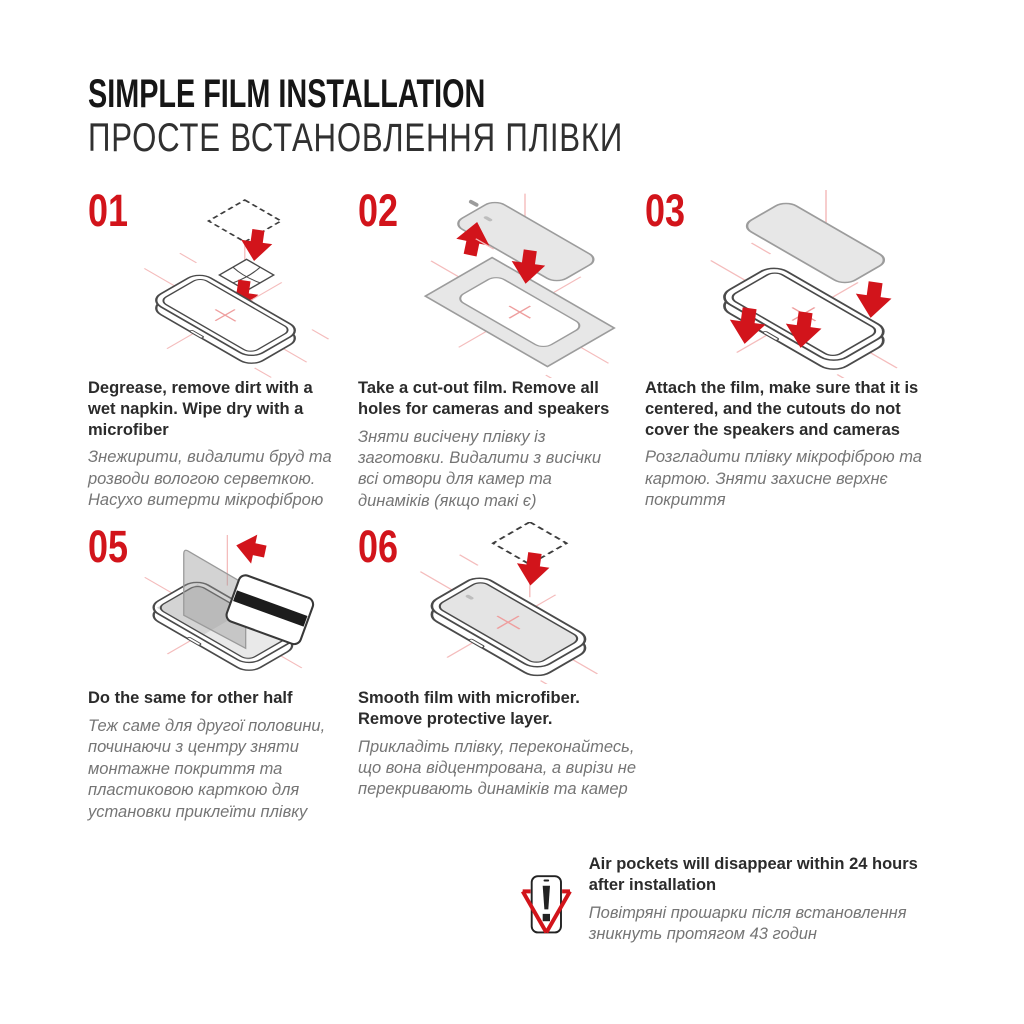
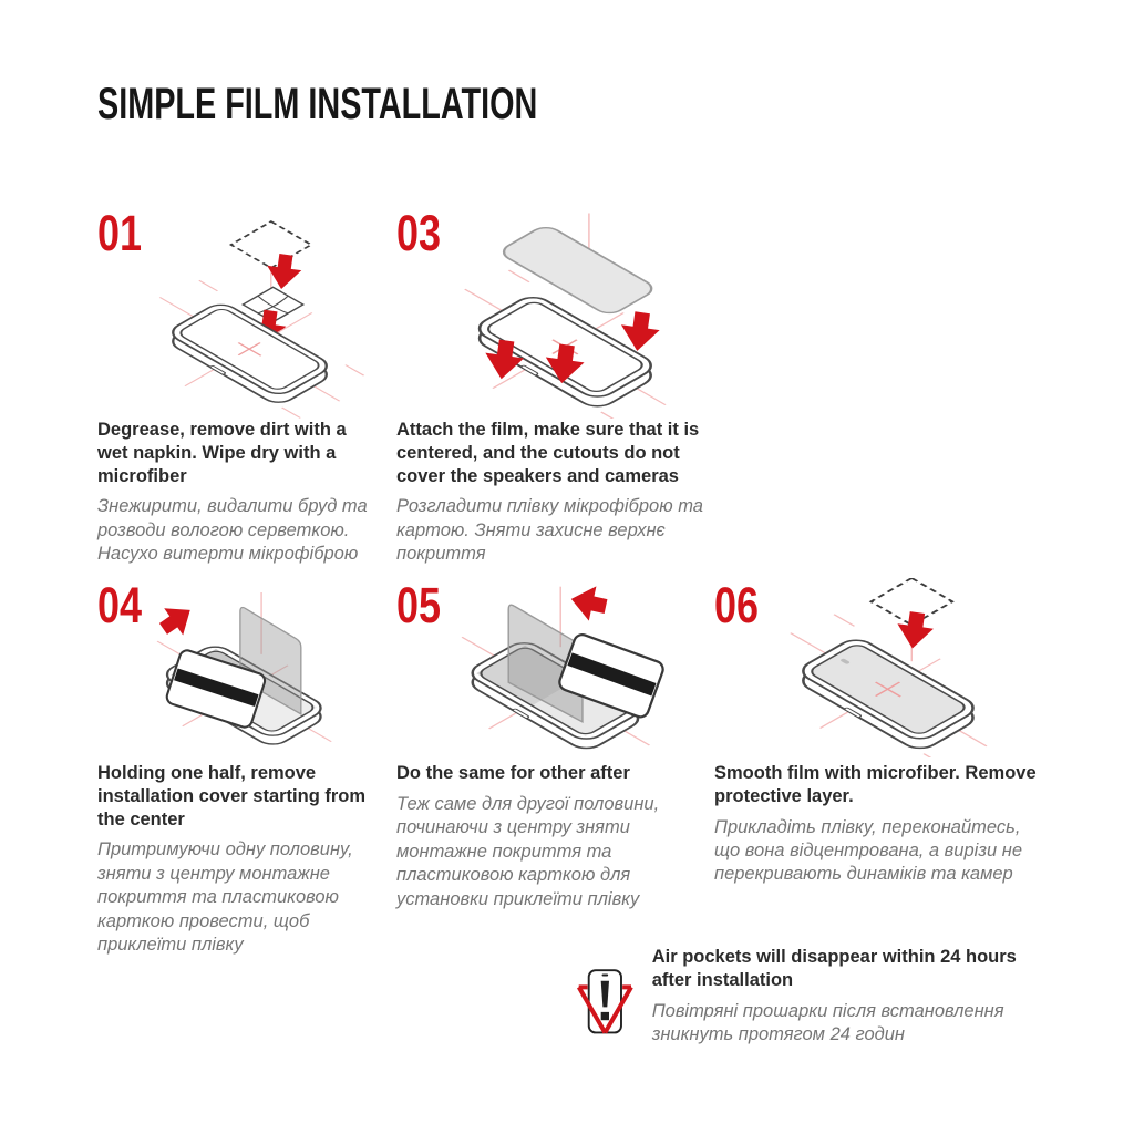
  SIMPLE FILM INSTALLATION
- ПРОСТЕ ВСТАНОВЛЕННЯ ПЛІВКИ
  01
  Degrease, remove dirt with a wet napkin. Wipe dry with a microfiber
  Знежирити, видалити бруд та розводи вологою серветкою. Насухо витерти мікрофіброю
- 02
- Take a cut-out film. Remove all holes for cameras and speakers
- Зняти висічену плівку із заготовки. Видалити з висічки всі отвори для камер та динаміків (якщо такі є)
  03
  Attach the film, make sure that it is centered, and the cutouts do not cover the speakers and cameras
  Розгладити плівку мікрофіброю та картою. Зняти захисне верхнє покриття
+ 04
+ Holding one half, remove installation cover starting from the center
+ Притримуючи одну половину, зняти з центру монтажне покриття та пластиковою карткою провести, щоб приклеїти плівку
  05
- Do the same for other half
+ Do the same for other after
  Теж саме для другої половини, починаючи з центру зняти монтажне покриття та пластиковою карткою для установки приклеїти плівку
  06
  Smooth film with microfiber. Remove protective layer.
  Прикладіть плівку, переконайтесь, що вона відцентрована, а вирізи не перекривають динаміків та камер
  Air pockets will disappear within 24 hours after installation
- Повітряні прошарки після встановлення зникнуть протягом 43 годин
+ Повітряні прошарки після встановлення зникнуть протягом 24 годин
